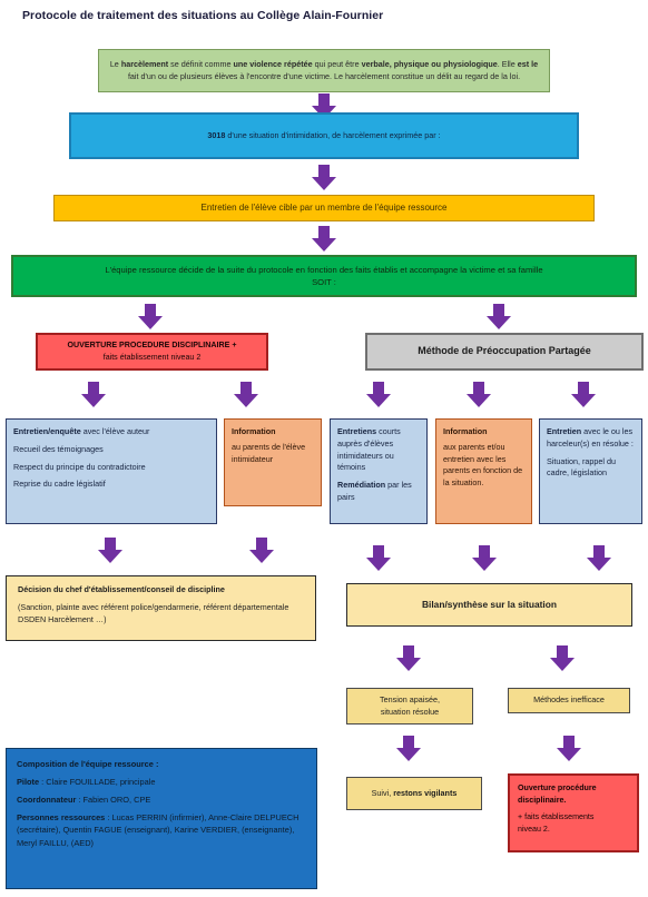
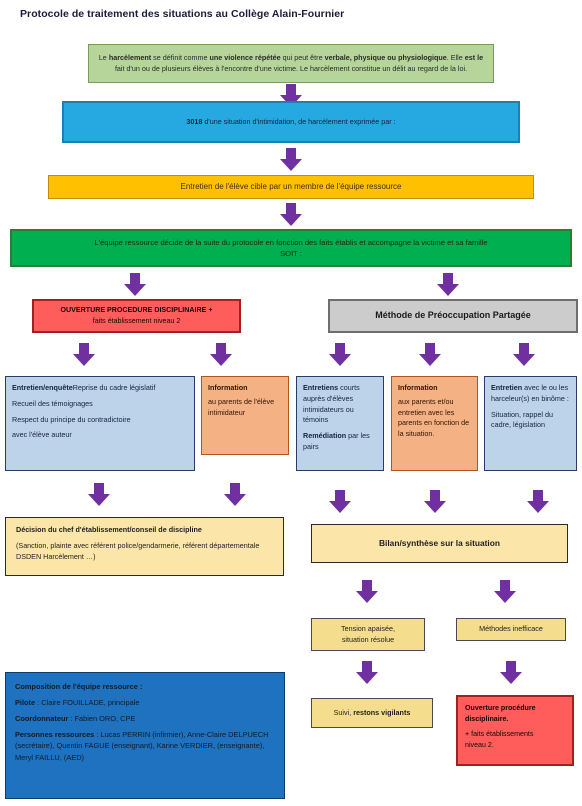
  Protocole de traitement des situations au Collège Alain-Fournier
  Le harcèlement se définit comme une violence répétée qui peut être verbale, physique ou physiologique. Elle est le
  fait d'un ou de plusieurs élèves à l'encontre d'une victime. Le harcèlement constitue un délit au regard de la loi.
  3018 d'une situation d'intimidation, de harcèlement exprimée par :
  Entretien de l'élève cible par un membre de l'équipe ressource
  L'équipe ressource décide de la suite du protocole en fonction des faits établis et accompagne la victime et sa famille
  SOIT :
  OUVERTURE PROCEDURE DISCIPLINAIRE +
  faits établissement niveau 2
  Méthode de Préoccupation Partagée
- Entretien/enquête avec l'élève auteur
+ Entretien/enquêteReprise du cadre législatif
  Recueil des témoignages
  Respect du principe du contradictoire
- Reprise du cadre législatif
+ avec l'élève auteur
  Information
  au parents de l'élève intimidateur
  Entretiens courts auprès d'élèves intimidateurs ou témoins
  Remédiation par les pairs
  Information
  aux parents et/ou entretien avec les parents en fonction de la situation.
- Entretien avec le ou les harceleur(s) en résolue :
+ Entretien avec le ou les harceleur(s) en binôme :
  Situation, rappel du cadre, législation
  Décision du chef d'établissement/conseil de discipline
  (Sanction, plainte avec référent police/gendarmerie, référent départementale DSDEN Harcèlement …)
  Bilan/synthèse sur la situation
  Tension apaisée,
  situation résolue
  Méthodes inefficace
  Suivi, restons vigilants
  Ouverture procédure
  disciplinaire.
  + faits établissements
  niveau 2.
  Composition de l'équipe ressource :
  Pilote : Claire FOUILLADE, principale
  Coordonnateur : Fabien ORO, CPE
  Personnes ressources : Lucas PERRIN (infirmier), Anne-Claire DELPUECH (secrétaire), Quentin FAGUE (enseignant), Karine VERDIER, (enseignante), Meryl FAILLU, (AED)
